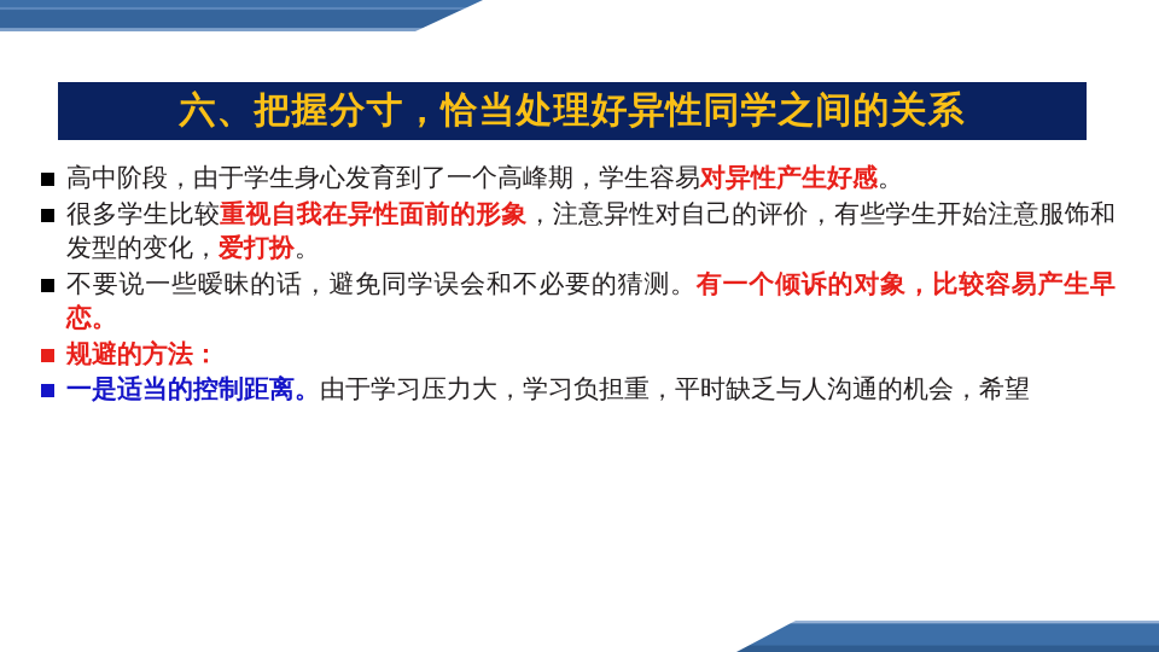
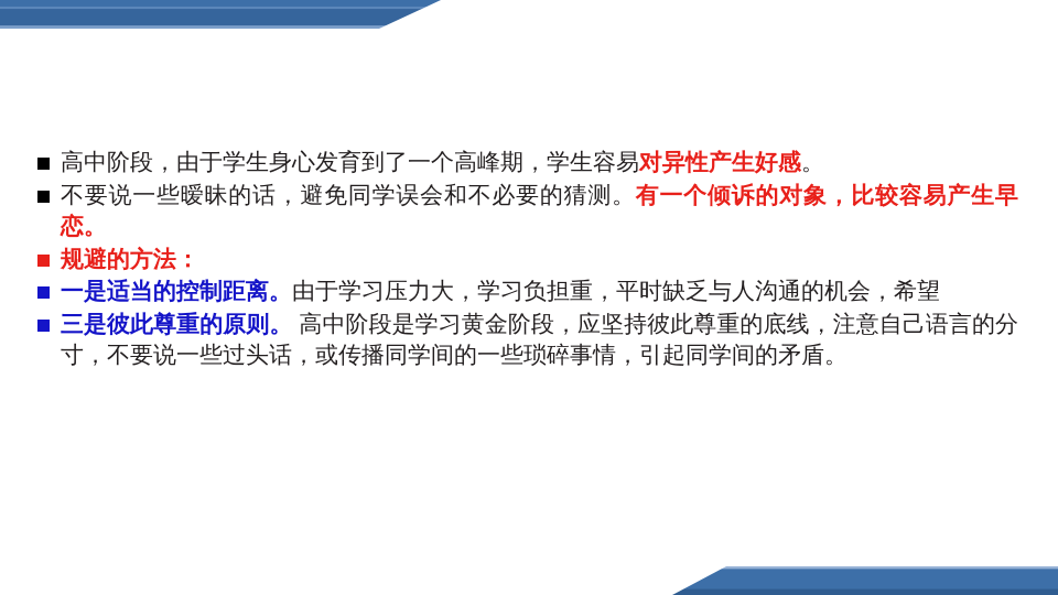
- 六、把握分寸，恰当处理好异性同学之间的关系
  高中阶段，由于学生身心发育到了一个高峰期，学生容易对异性产生好感。
- 很多学生比较重视自我在异性面前的形象，注意异性对自己的评价，有些学生开始注意服饰和发型的变化，爱打扮。
  不要说一些暧昧的话，避免同学误会和不必要的猜测。有一个倾诉的对象，比较容易产生早恋。
  规避的方法：
  一是适当的控制距离。由于学习压力大，学习负担重，平时缺乏与人沟通的机会，希望
+ 三是彼此尊重的原则。 高中阶段是学习黄金阶段，应坚持彼此尊重的底线，注意自己语言的分寸，不要说一些过头话，或传播同学间的一些琐碎事情，引起同学间的矛盾。
